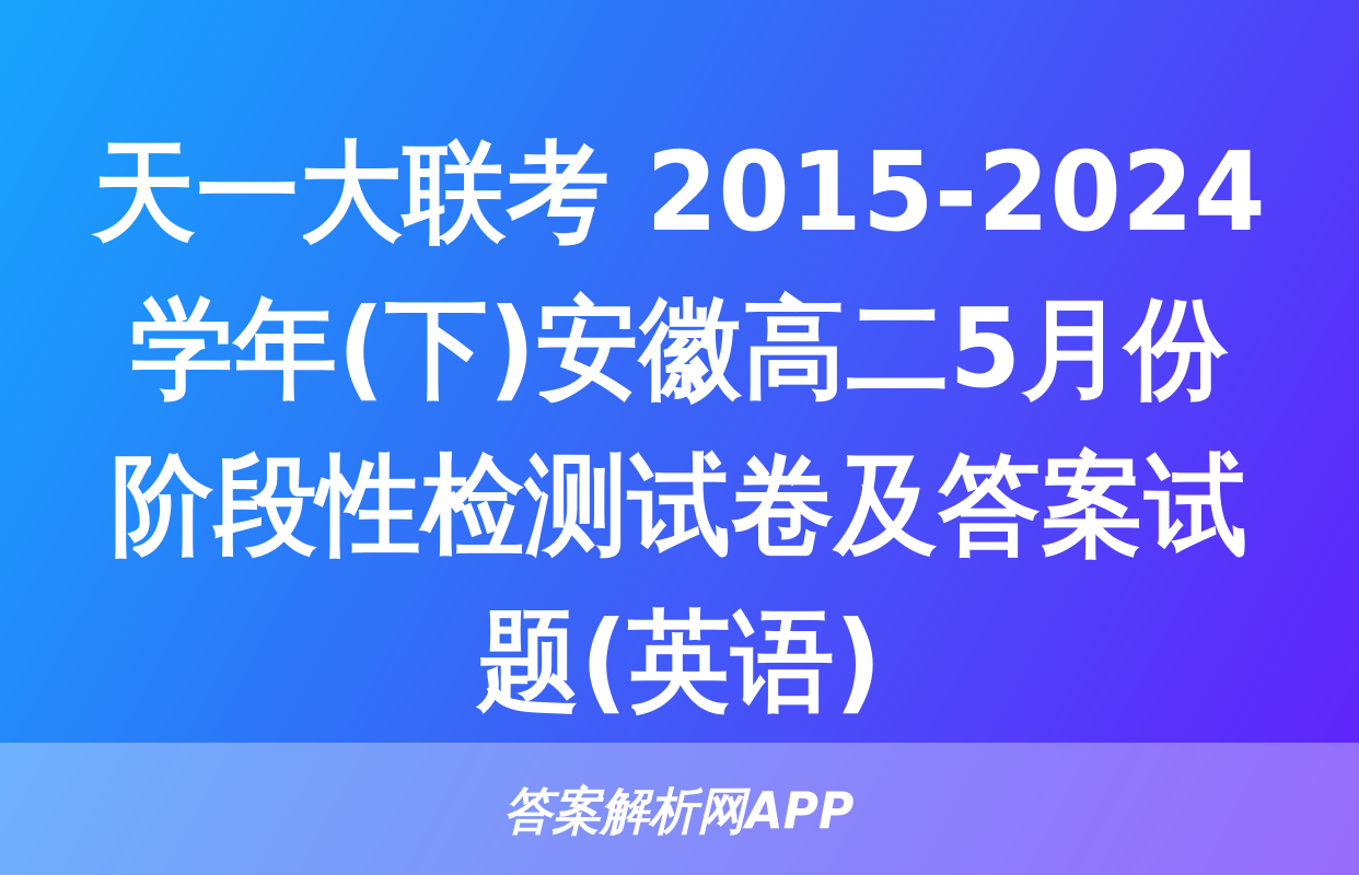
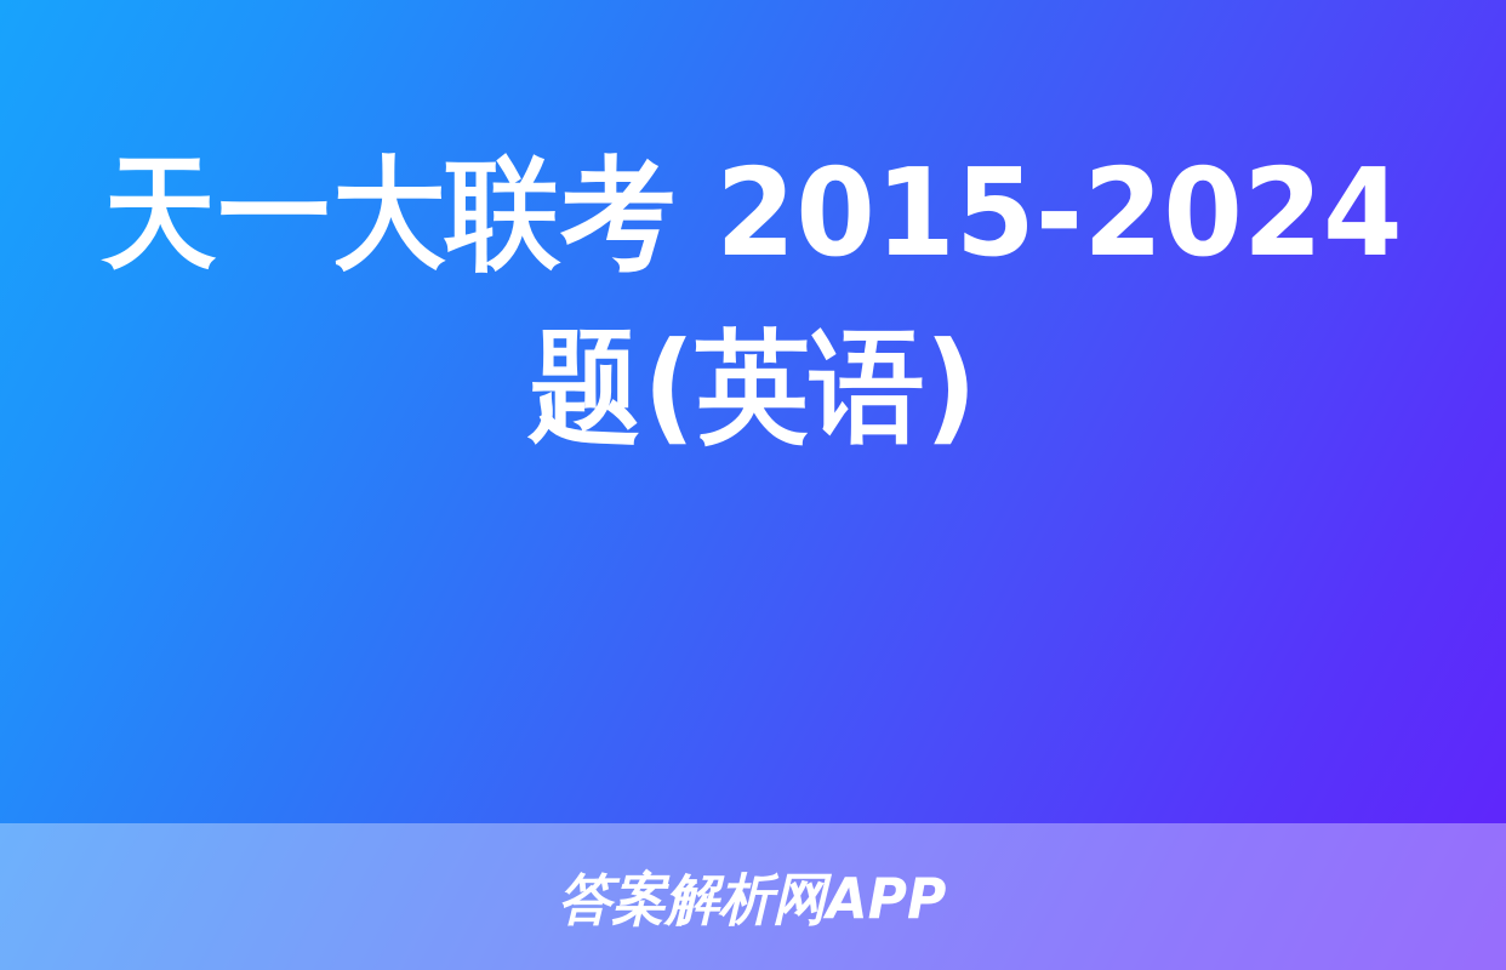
  天一大联考 2015-2024
- 学年(下)安徽高二5月份
- 阶段性检测试卷及答案试
  题(英语)
  答案解析网APP
